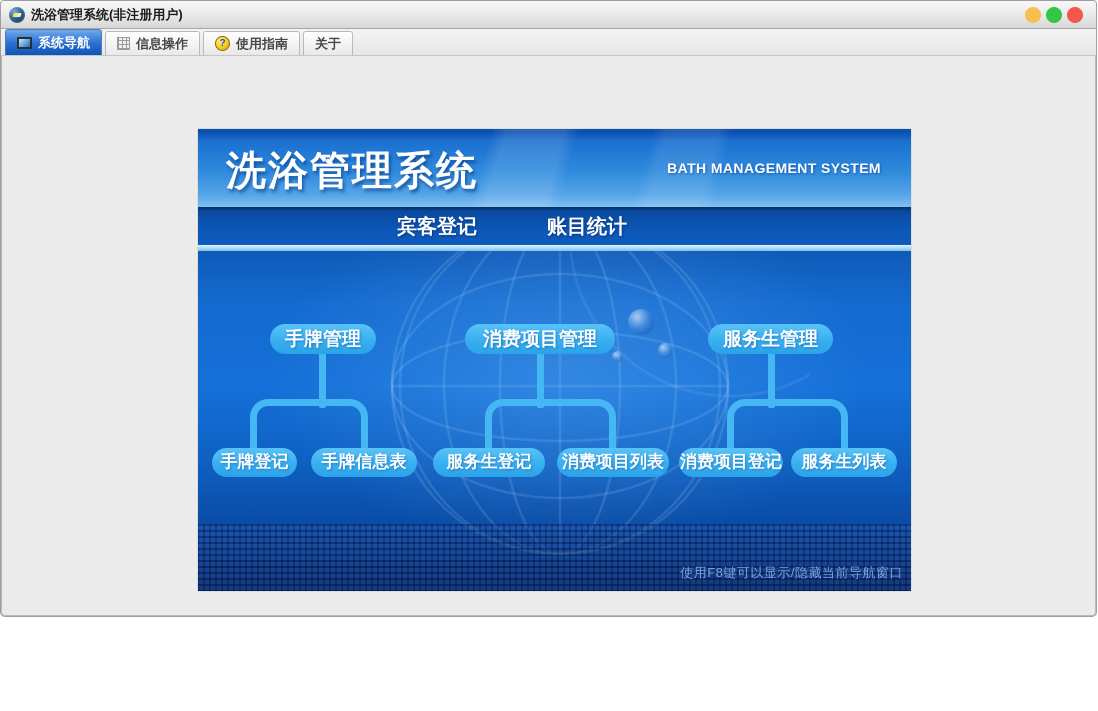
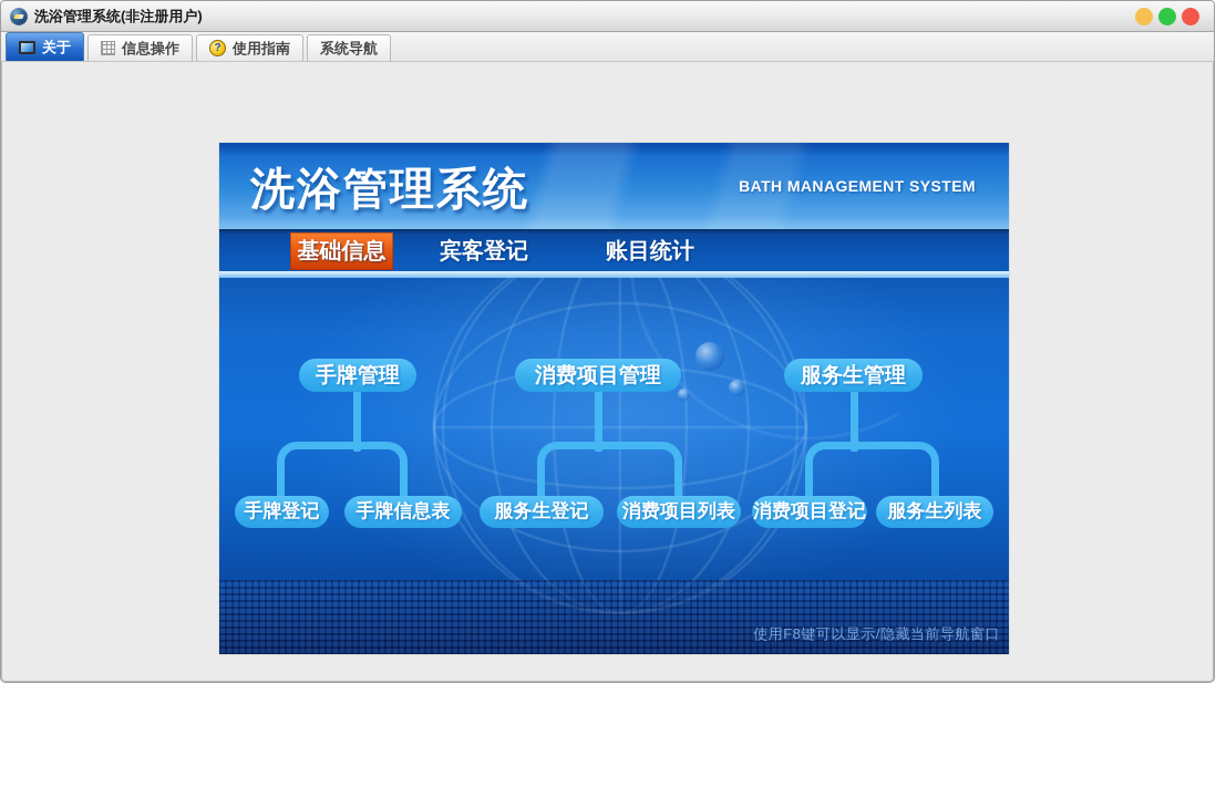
  洗浴管理系统(非注册用户)
- 系统导航
+ 关于
  信息操作
  使用指南
- 关于
+ 系统导航
  洗浴管理系统
  BATH MANAGEMENT SYSTEM
+ 基础信息
  宾客登记
  账目统计
  手牌管理
  消费项目管理
  服务生管理
  手牌登记
  手牌信息表
  服务生登记
  消费项目列表
  消费项目登记
  服务生列表
  使用F8键可以显示/隐藏当前导航窗口
